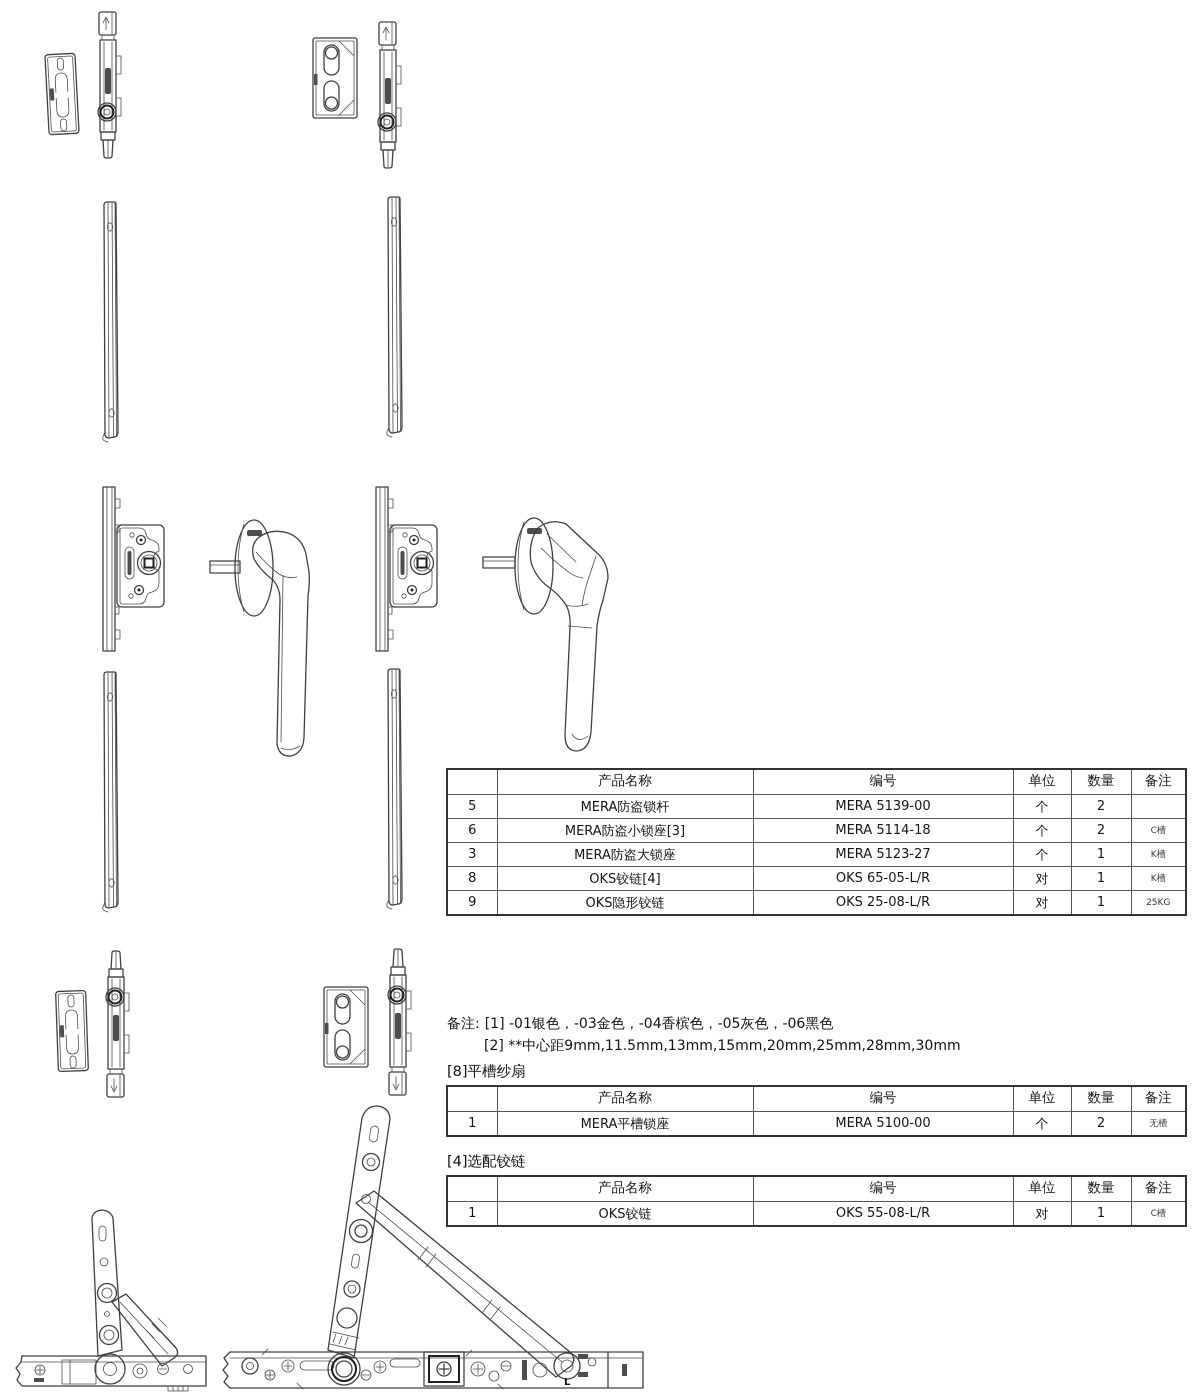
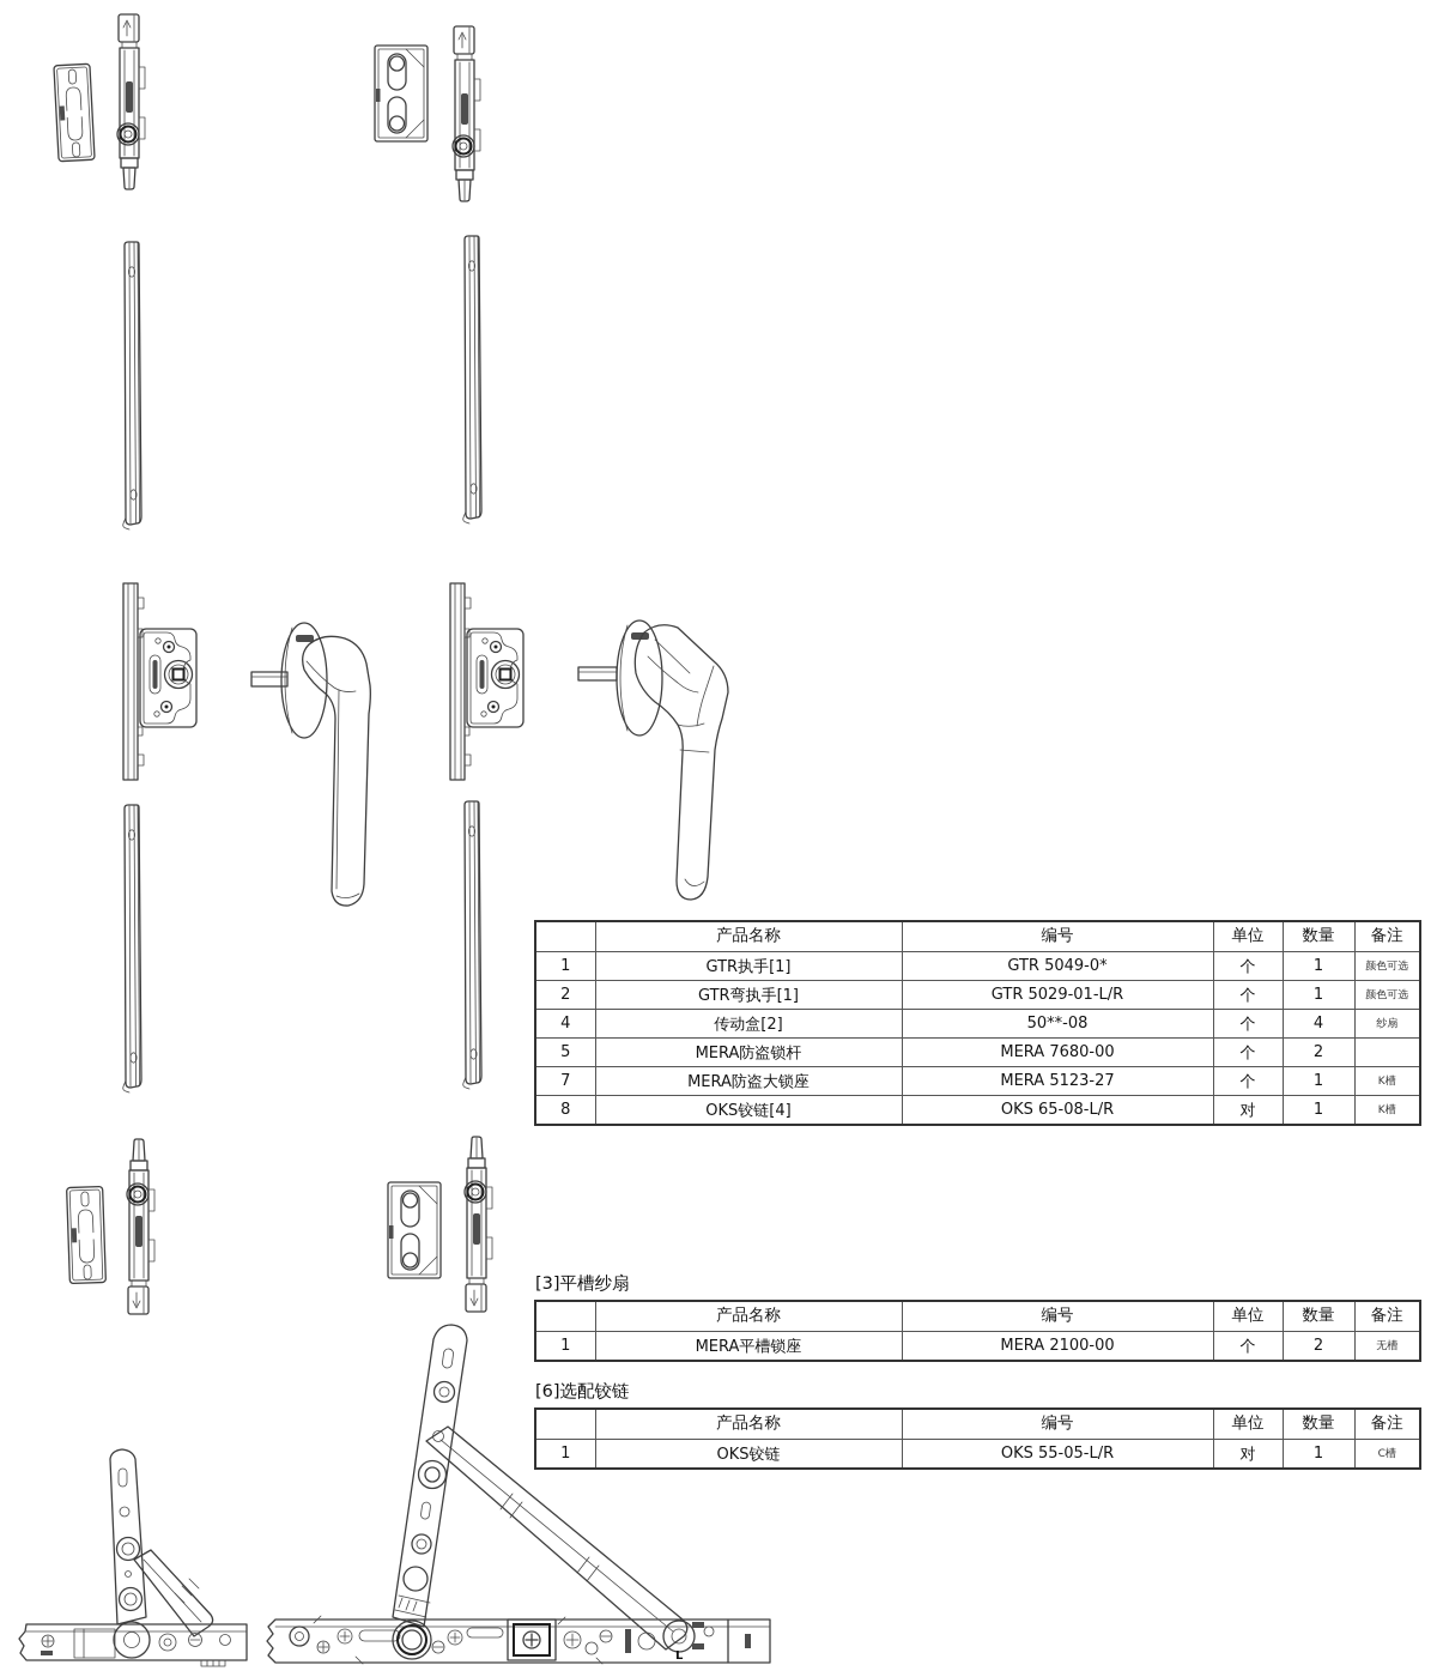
  L
  	产品名称	编号	单位	数量	备注
+ 1	GTR执手[1]	GTR 5049-0*	个	1	颜色可选
+ 2	GTR弯执手[1]	GTR 5029-01-L/R	个	1	颜色可选
+ 4	传动盒[2]	50**-08	个	4	纱扇
- 5	MERA防盗锁杆	MERA 5139-00	个	2
+ 5	MERA防盗锁杆	MERA 7680-00	个	2
- 6	MERA防盗小锁座[3]	MERA 5114-18	个	2	C槽
- 3	MERA防盗大锁座	MERA 5123-27	个	1	K槽
+ 7	MERA防盗大锁座	MERA 5123-27	个	1	K槽
- 8	OKS铰链[4]	OKS 65-05-L/R	对	1	K槽
+ 8	OKS铰链[4]	OKS 65-08-L/R	对	1	K槽
- 9	OKS隐形铰链	OKS 25-08-L/R	对	1	25KG
- 备注: [1] -01银色，-03金色，-04香槟色，-05灰色，-06黑色
- [2] **中心距9mm,11.5mm,13mm,15mm,20mm,25mm,28mm,30mm
- [8]平槽纱扇
+ [3]平槽纱扇
  	产品名称	编号	单位	数量	备注
- 1	MERA平槽锁座	MERA 5100-00	个	2	无槽
+ 1	MERA平槽锁座	MERA 2100-00	个	2	无槽
- [4]选配铰链
+ [6]选配铰链
  	产品名称	编号	单位	数量	备注
- 1	OKS铰链	OKS 55-08-L/R	对	1	C槽
+ 1	OKS铰链	OKS 55-05-L/R	对	1	C槽
